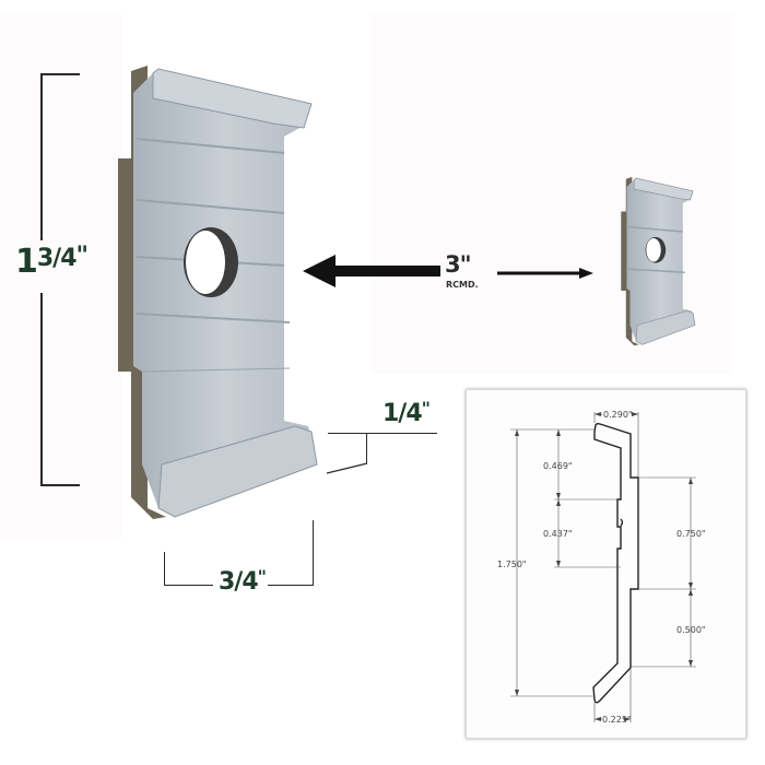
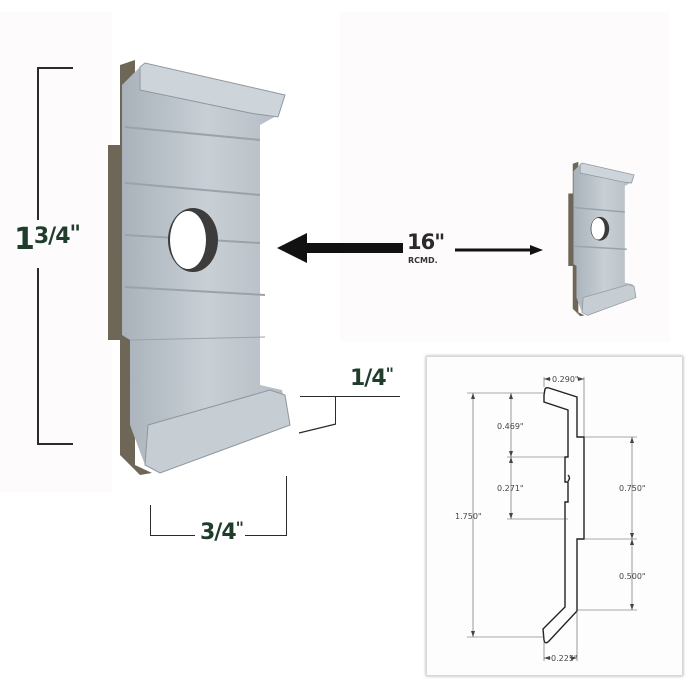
  13/4"
- 3"
+ 16"
  RCMD.
  1/4"
  3/4"
  0.290"
  1.750"
  0.469"
- 0.437"
+ 0.271"
  0.750"
  0.500"
  0.225"
